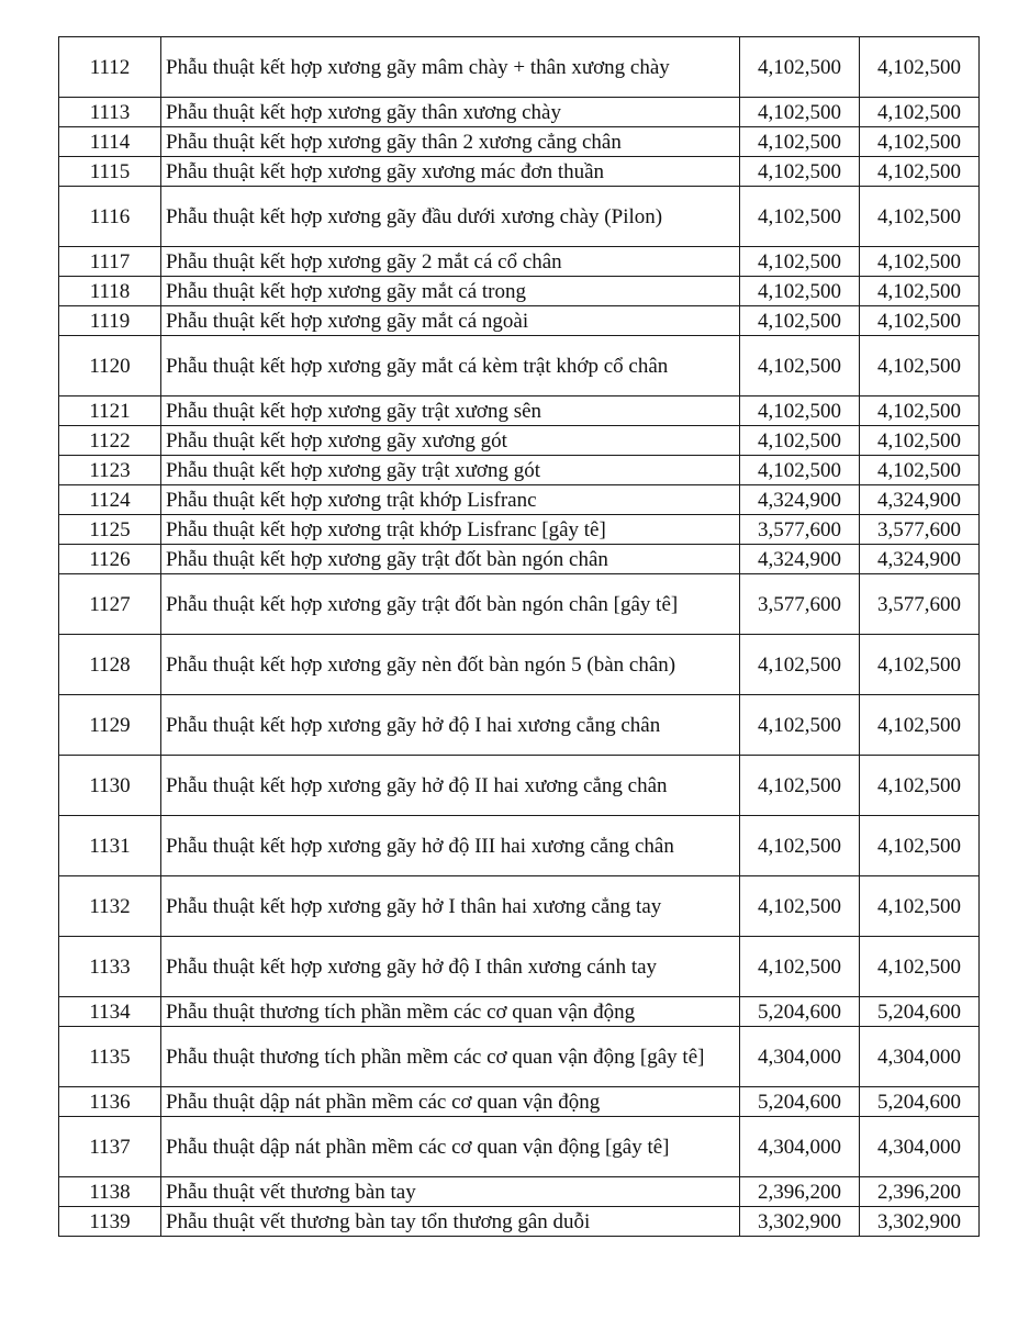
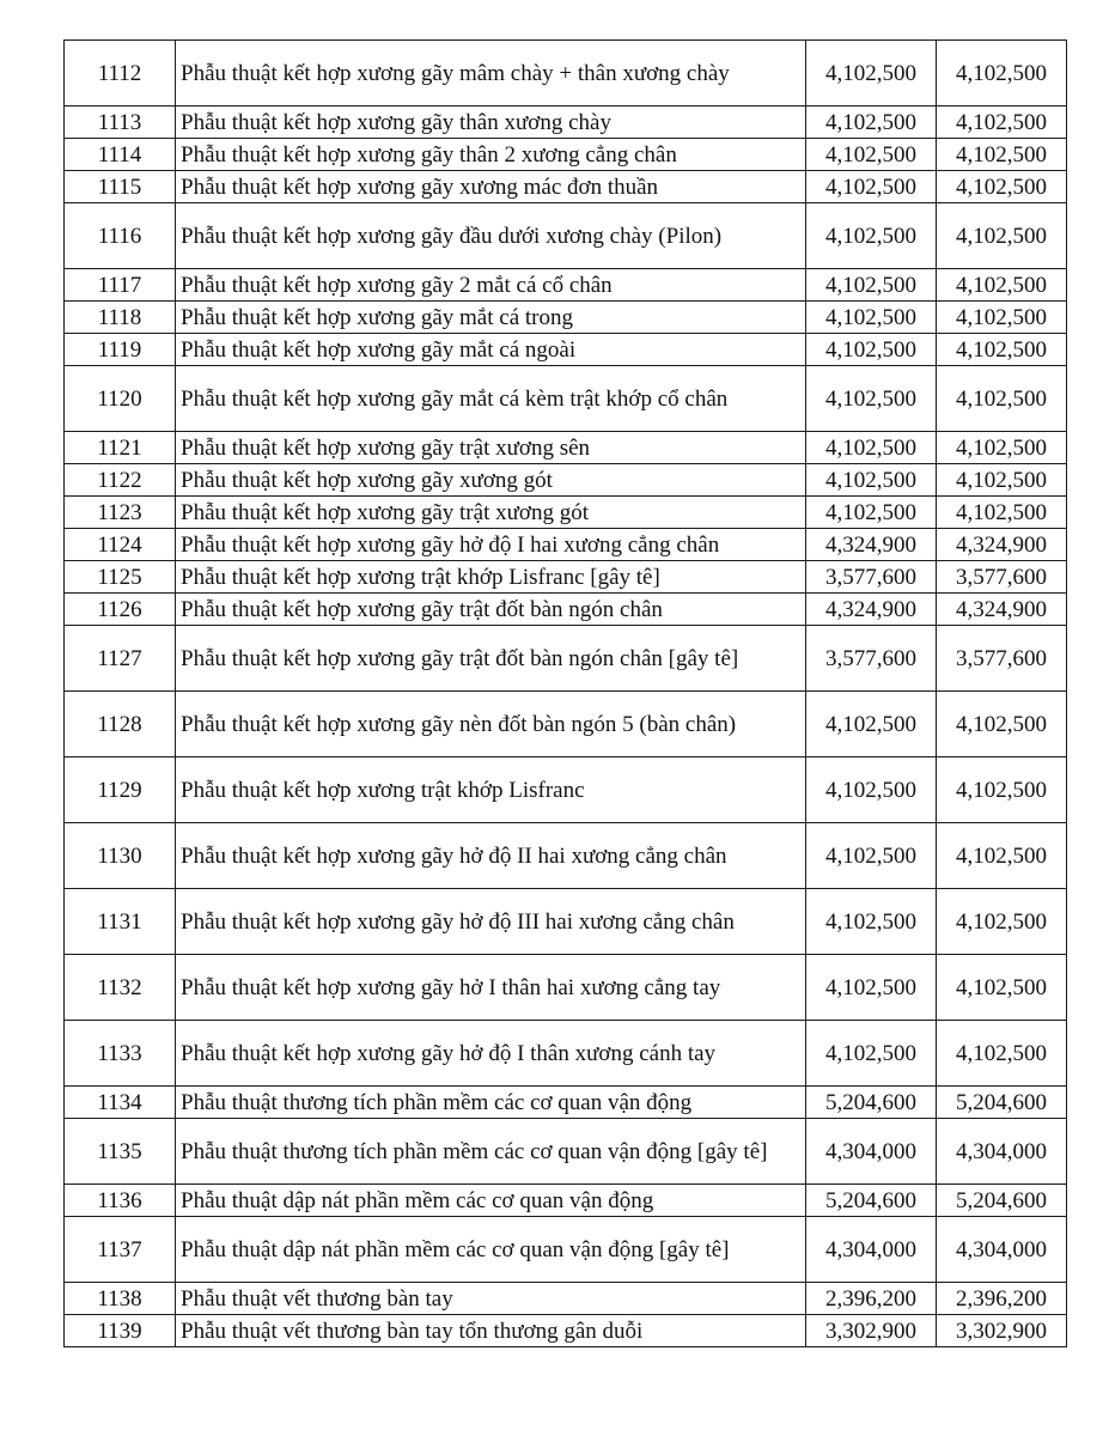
  1112	Phẫu thuật kết hợp xương gãy mâm chày + thân xương chày	4,102,500	4,102,500
  1113	Phẫu thuật kết hợp xương gãy thân xương chày	4,102,500	4,102,500
  1114	Phẫu thuật kết hợp xương gãy thân 2 xương cẳng chân	4,102,500	4,102,500
  1115	Phẫu thuật kết hợp xương gãy xương mác đơn thuần	4,102,500	4,102,500
  1116	Phẫu thuật kết hợp xương gãy đầu dưới xương chày (Pilon)	4,102,500	4,102,500
  1117	Phẫu thuật kết hợp xương gãy 2 mắt cá cổ chân	4,102,500	4,102,500
  1118	Phẫu thuật kết hợp xương gãy mắt cá trong	4,102,500	4,102,500
  1119	Phẫu thuật kết hợp xương gãy mắt cá ngoài	4,102,500	4,102,500
  1120	Phẫu thuật kết hợp xương gãy mắt cá kèm trật khớp cổ chân	4,102,500	4,102,500
  1121	Phẫu thuật kết hợp xương gãy trật xương sên	4,102,500	4,102,500
  1122	Phẫu thuật kết hợp xương gãy xương gót	4,102,500	4,102,500
  1123	Phẫu thuật kết hợp xương gãy trật xương gót	4,102,500	4,102,500
- 1124	Phẫu thuật kết hợp xương trật khớp Lisfranc	4,324,900	4,324,900
+ 1124	Phẫu thuật kết hợp xương gãy hở độ I hai xương cẳng chân	4,324,900	4,324,900
  1125	Phẫu thuật kết hợp xương trật khớp Lisfranc [gây tê]	3,577,600	3,577,600
  1126	Phẫu thuật kết hợp xương gãy trật đốt bàn ngón chân	4,324,900	4,324,900
  1127	Phẫu thuật kết hợp xương gãy trật đốt bàn ngón chân [gây tê]	3,577,600	3,577,600
  1128	Phẫu thuật kết hợp xương gãy nèn đốt bàn ngón 5 (bàn chân)	4,102,500	4,102,500
- 1129	Phẫu thuật kết hợp xương gãy hở độ I hai xương cẳng chân	4,102,500	4,102,500
+ 1129	Phẫu thuật kết hợp xương trật khớp Lisfranc	4,102,500	4,102,500
  1130	Phẫu thuật kết hợp xương gãy hở độ II hai xương cẳng chân	4,102,500	4,102,500
  1131	Phẫu thuật kết hợp xương gãy hở độ III hai xương cẳng chân	4,102,500	4,102,500
  1132	Phẫu thuật kết hợp xương gãy hở I thân hai xương cẳng tay	4,102,500	4,102,500
  1133	Phẫu thuật kết hợp xương gãy hở độ I thân xương cánh tay	4,102,500	4,102,500
  1134	Phẫu thuật thương tích phần mềm các cơ quan vận động	5,204,600	5,204,600
  1135	Phẫu thuật thương tích phần mềm các cơ quan vận động [gây tê]	4,304,000	4,304,000
  1136	Phẫu thuật dập nát phần mềm các cơ quan vận động	5,204,600	5,204,600
  1137	Phẫu thuật dập nát phần mềm các cơ quan vận động [gây tê]	4,304,000	4,304,000
  1138	Phẫu thuật vết thương bàn tay	2,396,200	2,396,200
  1139	Phẫu thuật vết thương bàn tay tổn thương gân duỗi	3,302,900	3,302,900
